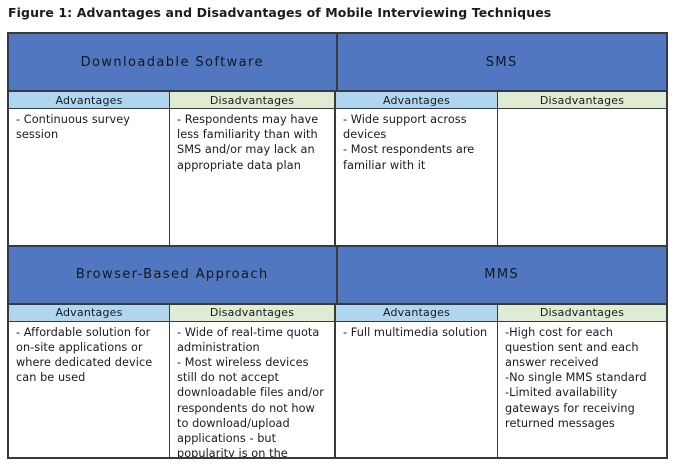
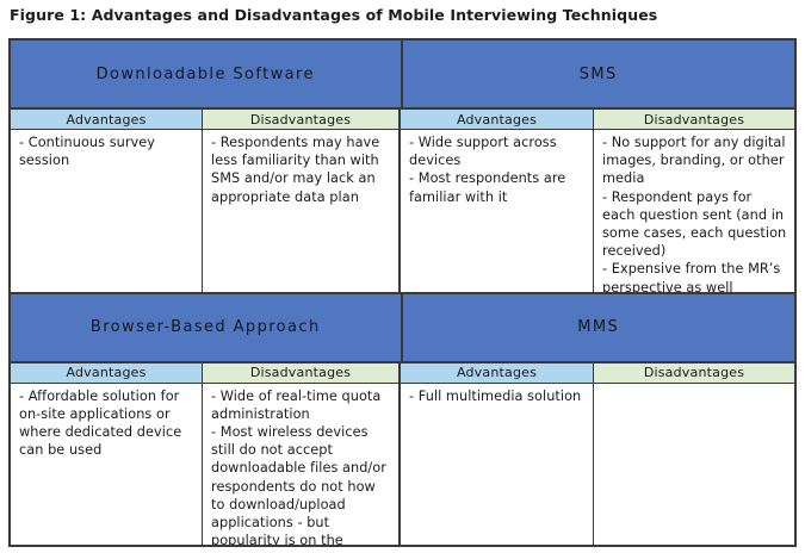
  Figure 1: Advantages and Disadvantages of Mobile Interviewing Techniques
  Downloadable Software
  SMS
  Advantages
  Disadvantages
  Advantages
  Disadvantages
  - Continuous survey session
  - Respondents may have less familiarity than with SMS and/or may lack an appropriate data plan
  - Wide support across devices
  - Most respondents are familiar with it
+ - No support for any digital images, branding, or other media
+ - Respondent pays for each question sent (and in some cases, each question received)
+ - Expensive from the MR’s perspective as well
  Browser-Based Approach
  MMS
  Advantages
  Disadvantages
  Advantages
  Disadvantages
  - Affordable solution for on-site applications or where dedicated device can be used
  - Wide of real-time quota administration
  - Most wireless devices still do not accept downloadable files and/or respondents do not how to download/upload applications - but popularity is on the
  - Full multimedia solution
- -High cost for each question sent and each answer received
- -No single MMS standard
- -Limited availability gateways for receiving returned messages
